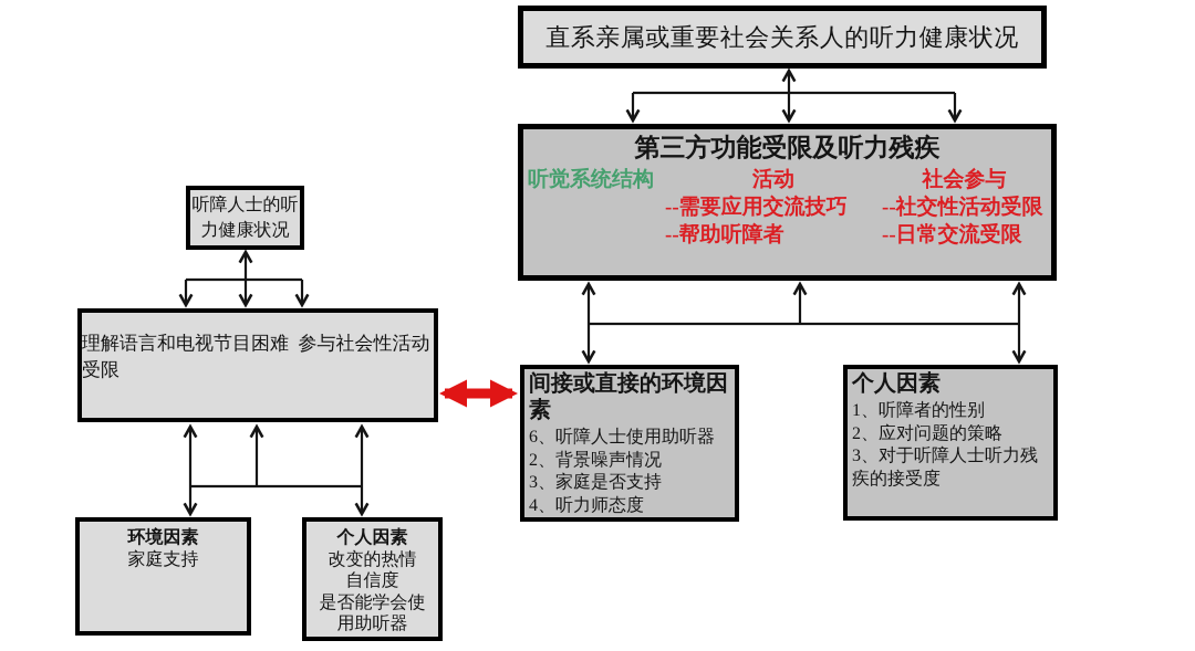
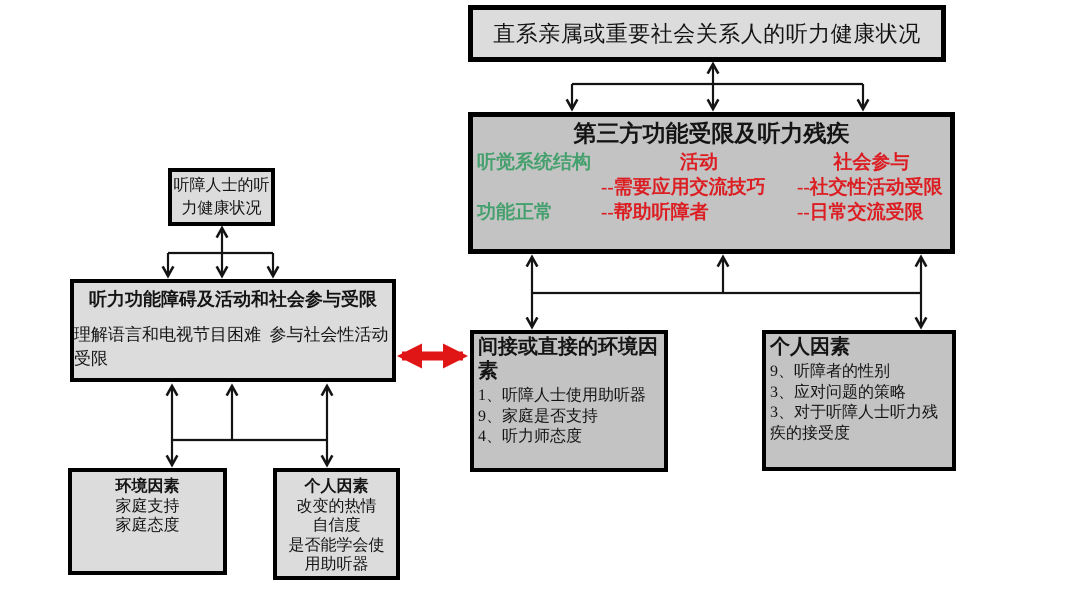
  直系亲属或重要社会关系人的听力健康状况
  第三方功能受限及听力残疾
  听觉系统结构
+ 功能正常
  活动
  --需要应用交流技巧
  --帮助听障者
  社会参与
  --社交性活动受限
  --日常交流受限
  听障人士的听力健康状况
+ 听力功能障碍及活动和社会参与受限
  理解语言和电视节目困难 参与社会性活动受限
  环境因素
  家庭支持
+ 家庭态度
  个人因素
  改变的热情
  自信度
  是否能学会使用助听器
  间接或直接的环境因素
- 6、听障人士使用助听器
+ 1、听障人士使用助听器
- 2、背景噪声情况
- 3、家庭是否支持
+ 9、家庭是否支持
  4、听力师态度
  个人因素
- 1、听障者的性别
+ 9、听障者的性别
- 2、应对问题的策略
+ 3、应对问题的策略
  3、对于听障人士听力残疾的接受度
